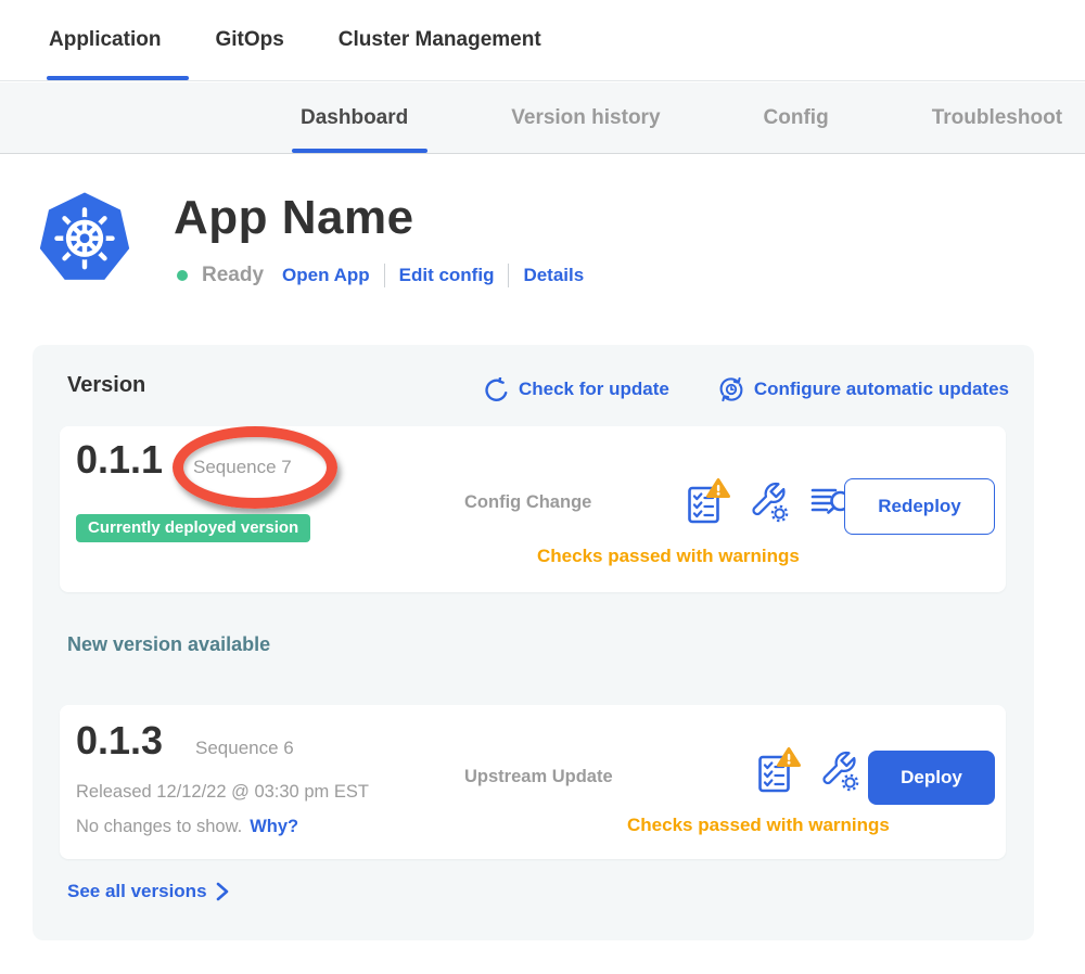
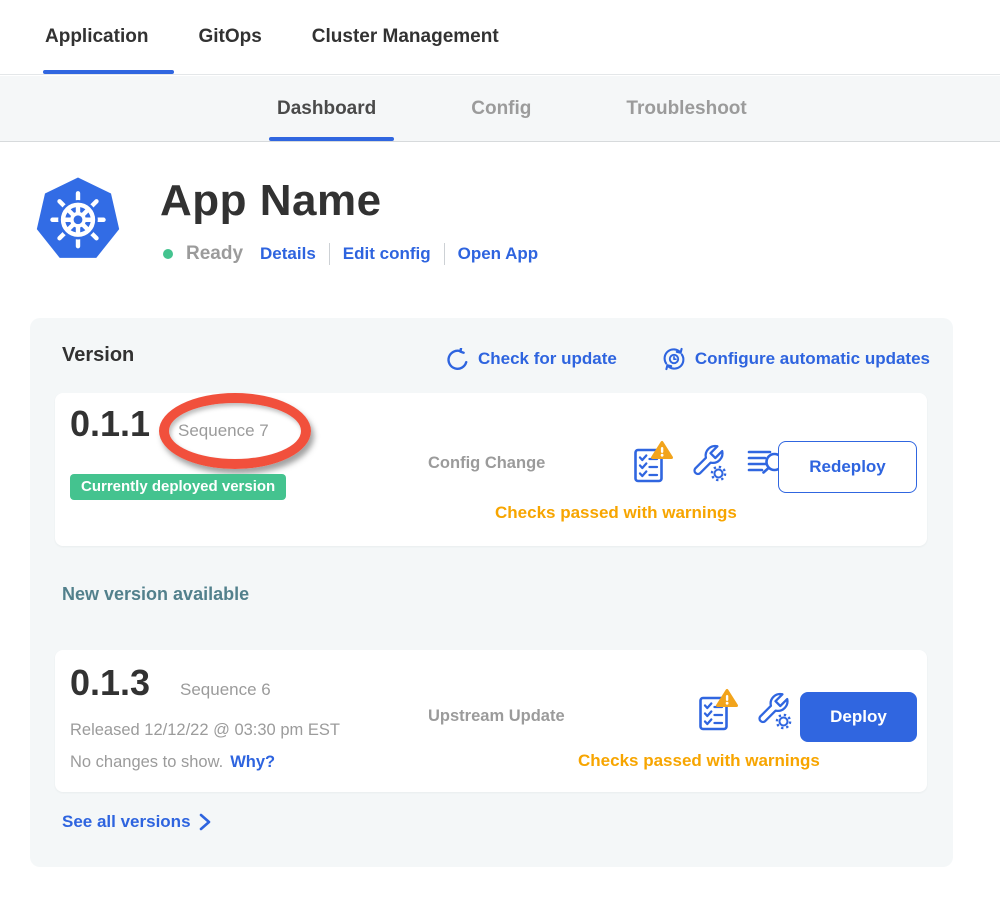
  Application
  GitOps
  Cluster Management
  Dashboard
- Version history
  Config
  Troubleshoot
  App Name
  Ready
- Open App
+ Details
  Edit config
- Details
+ Open App
  Version
  Check for update
  Configure automatic updates
  0.1.1
  Sequence 7
  Currently deployed version
  Config Change
  Redeploy
  Checks passed with warnings
  New version available
  0.1.3
  Sequence 6
  Released 12/12/22 @ 03:30 pm EST
  No changes to show.
  Why?
  Upstream Update
  Deploy
  Checks passed with warnings
  See all versions
